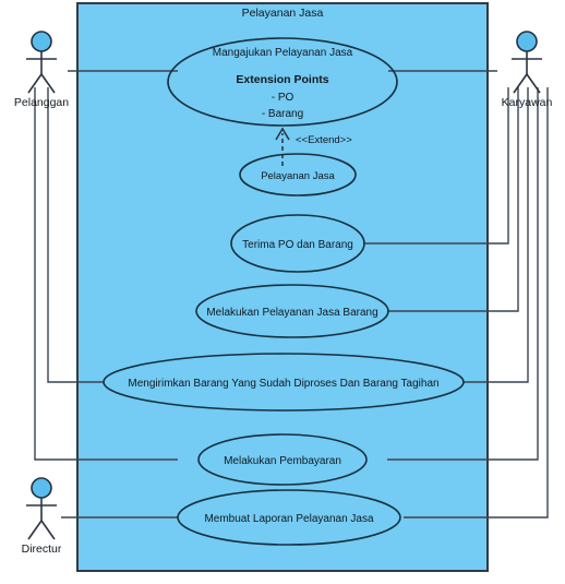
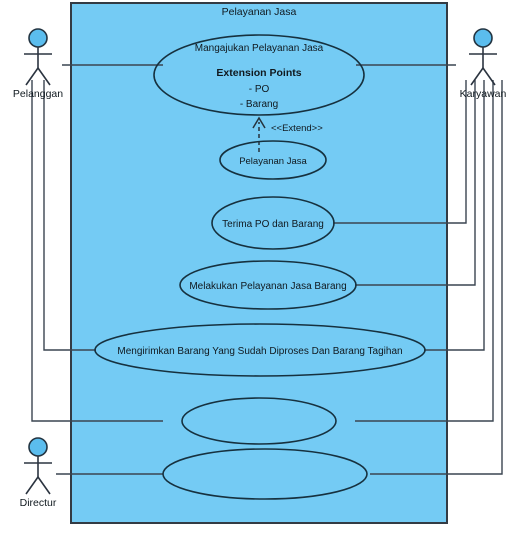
  Pelayanan Jasa
  Mangajukan Pelayanan Jasa
  Extension Points
  - PO
  - Barang
  <<Extend>>
  Pelayanan Jasa
  Terima PO dan Barang
  Melakukan Pelayanan Jasa Barang
  Mengirimkan Barang Yang Sudah Diproses Dan Barang Tagihan
- Melakukan Pembayaran
- Membuat Laporan Pelayanan Jasa
  Pelanggan
  Karyawan
  Directur
